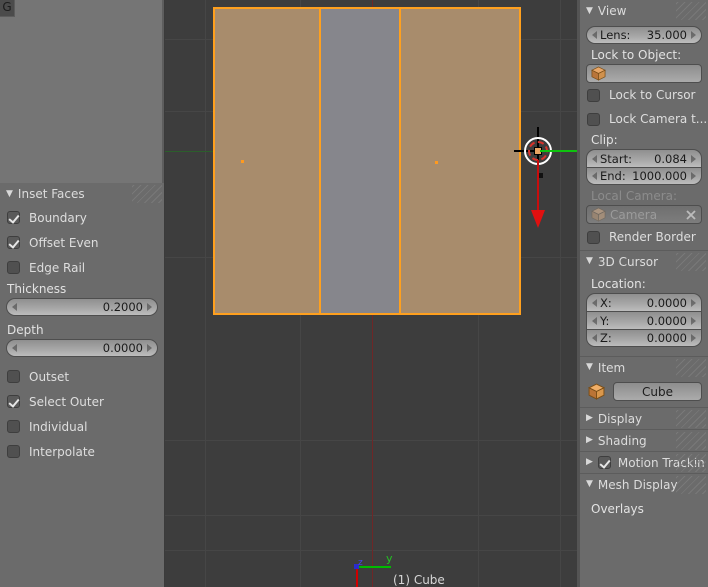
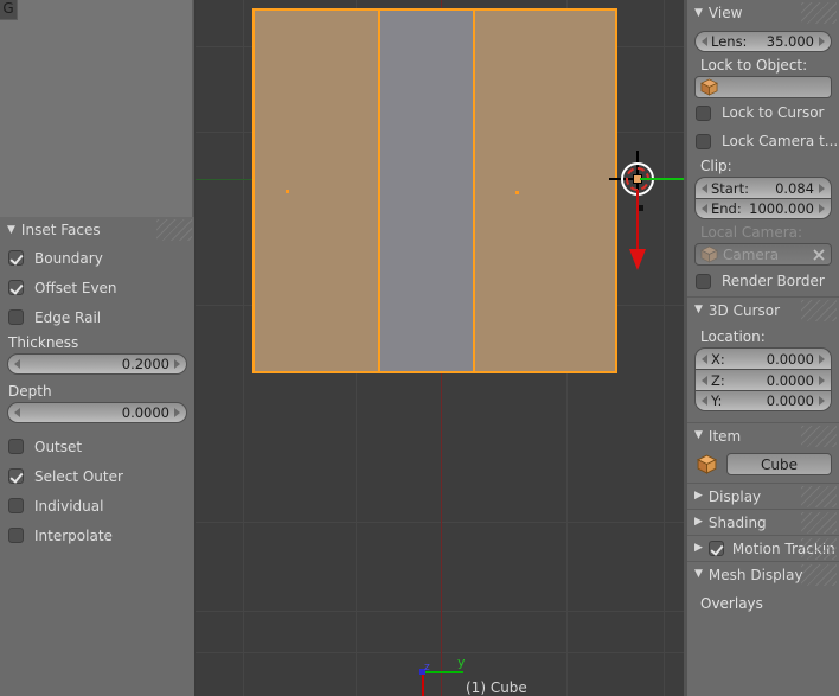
  y
  z
  (1) Cube
  G
  ▼
  Inset Faces
  Boundary
  Offset Even
  Edge Rail
  Thickness
  0.2000
  Depth
  0.0000
  Outset
  Select Outer
  Individual
  Interpolate
  ▼
  View
  Lens:
  35.000
  Lock to Object:
  Lock to Cursor
  Lock Camera t...
  Clip:
  Start:
  0.084
  End:
  1000.000
  Local Camera:
  Camera
  Render Border
  ▼
  3D Cursor
  Location:
  X:
  0.0000
- Y:
+ Z:
  0.0000
- Z:
+ Y:
  0.0000
  ▼
  Item
  Cube
  ▶
  Display
  ▶
  Shading
  ▶
  Motion Trackin
  ▼
  Mesh Display
  Overlays
